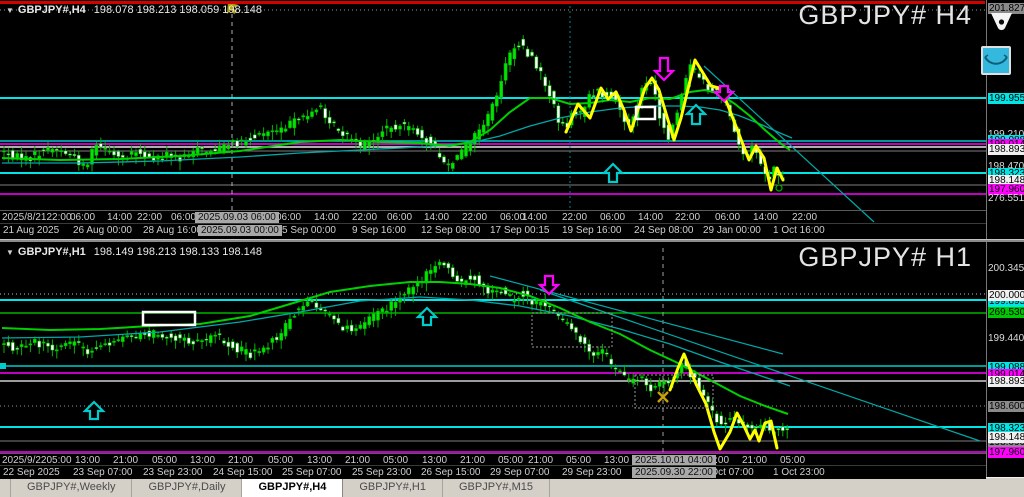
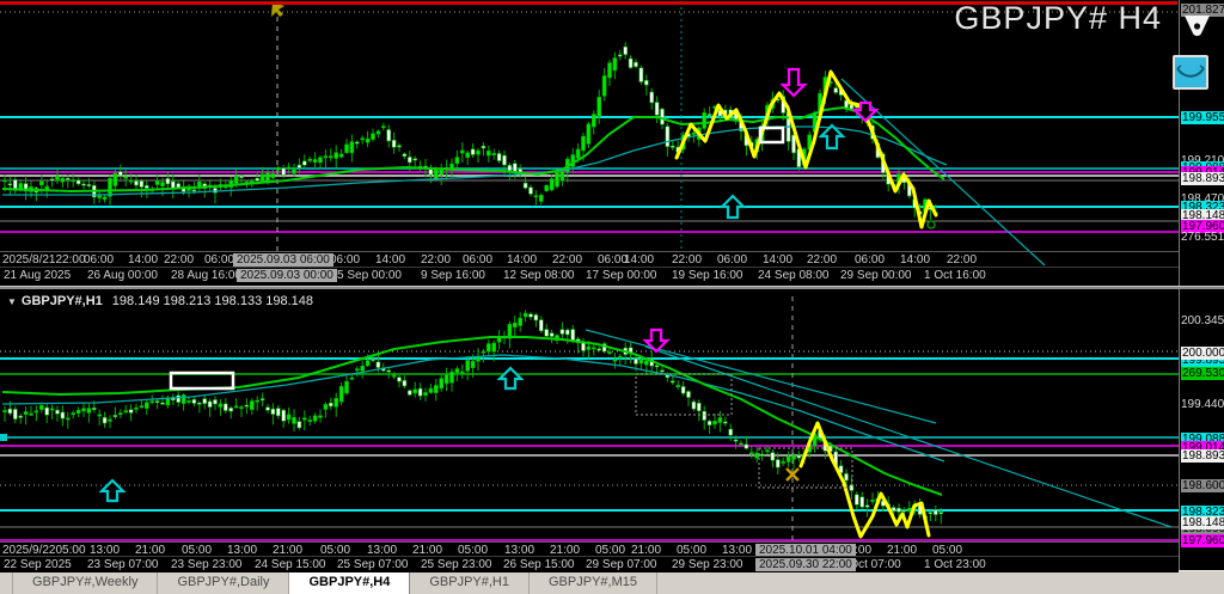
- ▼ GBPJPY#,H4 198.078 198.213 198.059 198.148
  GBPJPY# H4
  201.827
  199.955
  198.893
  198.470
  198.323
  198.148
  197.960
  276.551
  2025/8/2122:00
  06:00
  14:00
  22:00
  06:00
  2025.09.03 06:00
  6:00
  14:00
  22:00
  06:00
  14:00
  22:00
  06:00
  14:00
  22:00
  06:00
  14:00
  22:00
  06:00
  14:00
  22:00
  21 Aug 2025
  26 Aug 00:00
  28 Aug 16:0
  2025.09.03 00:00
  5 Sep 00:00
  9 Sep 16:00
  12 Sep 08:00
- 17 Sep 00:15
+ 17 Sep 00:00
  19 Sep 16:00
  24 Sep 08:00
- 29 Jan 00:00
+ 29 Sep 00:00
  1 Oct 16:00
  ▼ GBPJPY#,H1 198.149 198.213 198.133 198.148
- GBPJPY# H1
  200.345
  199.895
  200.000
  269.530
  199.440
  199.088
  199.014
  198.893
  198.600
  198.323
  198.148
  197.960
  2025/9/2205:00
  13:00
  21:00
  05:00
  13:00
  21:00
  05:00
  13:00
  21:00
  05:00
  13:00
  21:00
  05:00
  21:00
  05:00
  13:00
  2025.10.01 04:00
  21:00
  05:00
  22 Sep 2025
  23 Sep 07:00
  23 Sep 23:00
  24 Sep 15:00
  25 Sep 07:00
  25 Sep 23:00
  26 Sep 15:00
  29 Sep 07:00
  29 Sep 23:00
  2025.09.30 22:00
  ct 07:00
  1 Oct 23:00
  GBPJPY#,Weekly
  GBPJPY#,Daily
  GBPJPY#,H4
  GBPJPY#,H1
  GBPJPY#,M15
